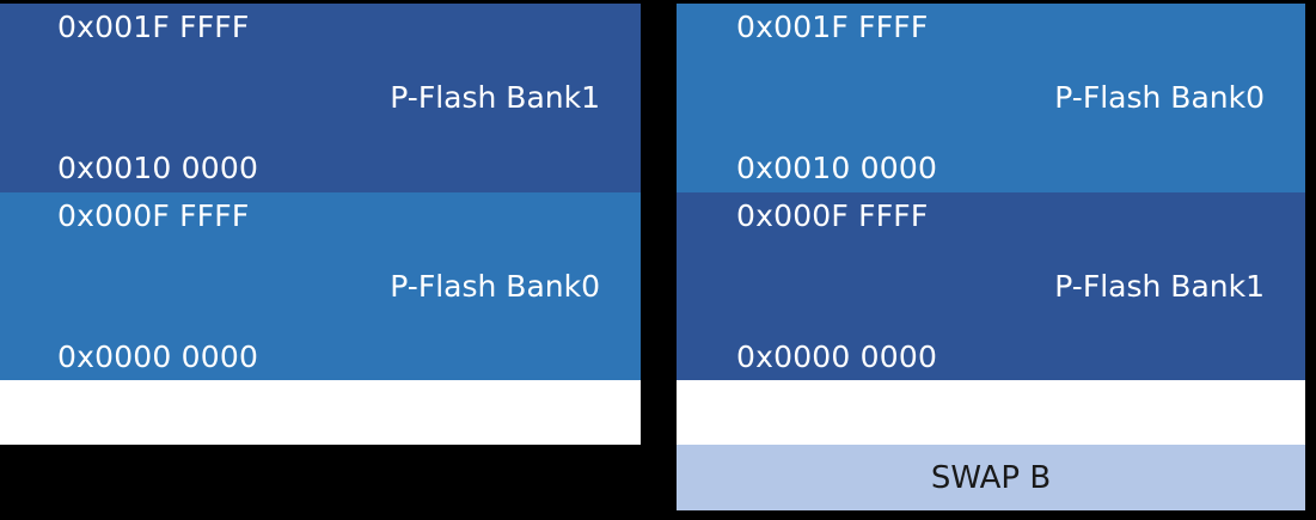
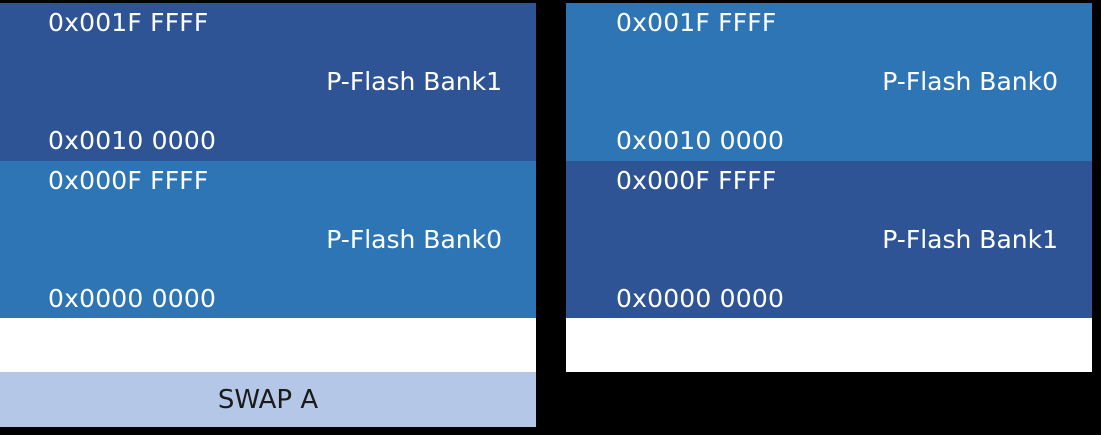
  0x001F FFFF
  P-Flash Bank1
  0x0010 0000
  0x000F FFFF
  P-Flash Bank0
  0x0000 0000
+ SWAP A
  0x001F FFFF
  P-Flash Bank0
  0x0010 0000
  0x000F FFFF
  P-Flash Bank1
  0x0000 0000
- SWAP B
